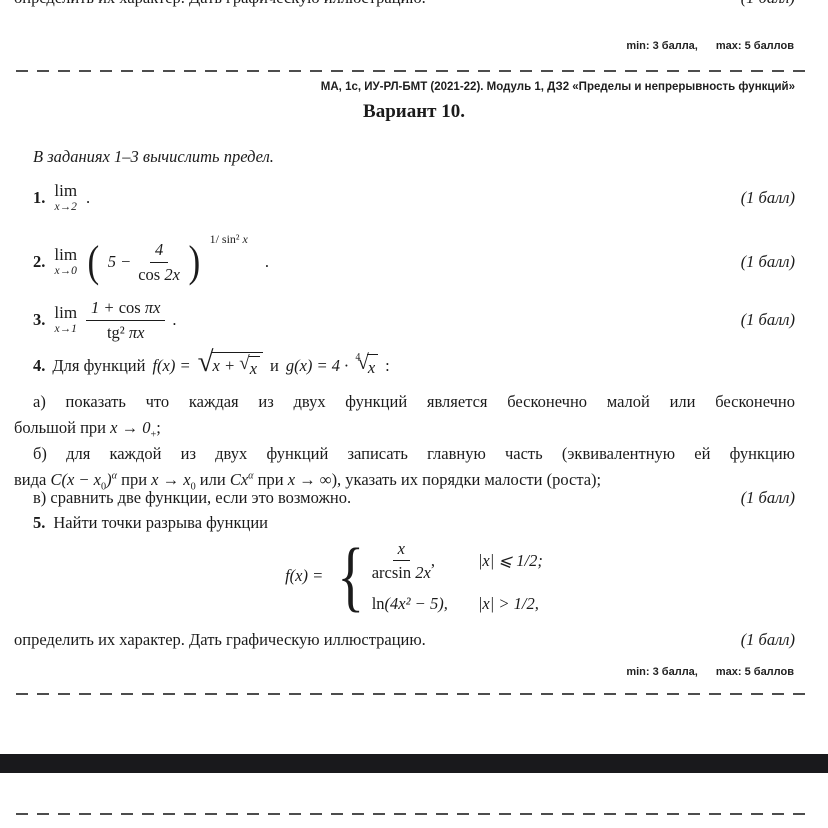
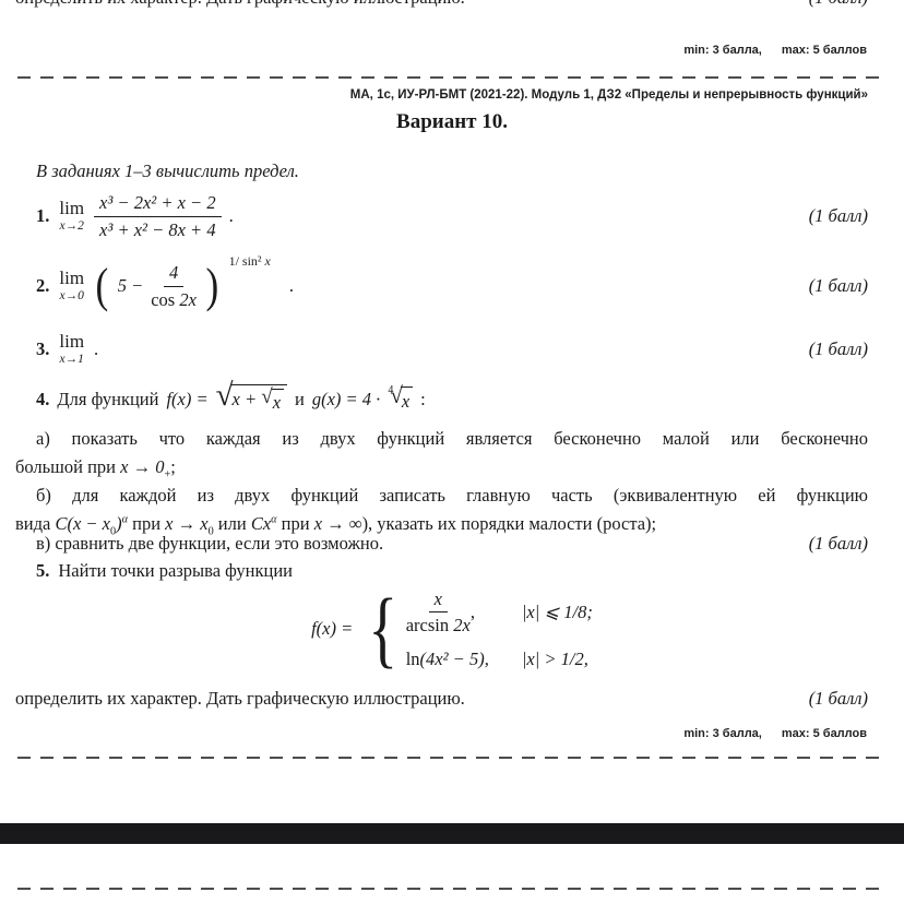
  min: 3 балла,
  max: 5 баллов
  МА, 1с, ИУ-РЛ-БМТ (2021-22). Модуль 1, ДЗ2 «Пределы и непрерывность функций»
  Вариант 10.
  В заданиях 1–3 вычислить предел.
  1.
  lim
  x→2
+ x³ − 2x² + x − 2
+ x³ + x² − 8x + 4
  .
  (1 балл)
  2.
  lim
  x→0
  (
  5 −
  4
  cos 2x
  )
  1/ sin² x
  .
  (1 балл)
  3.
  lim
  x→1
- 1 + cos πx
- tg² πx
  .
  (1 балл)
  4.
  Для функций
  f(x) =
  √
  x +
  √
  x
  и
  g(x) = 4 ·
  4
  √
  x
  :
  а) показать что каждая из двух функций является бесконечно малой или бесконечно
  большой при x → 0+;
  б) для каждой из двух функций записать главную часть (эквивалентную ей функцию
  вида C(x − x0)α при x → x0 или Cxα при x → ∞), указать их порядки малости (роста);
  в) сравнить две функции, если это возможно.
  (1 балл)
  5.
  Найти точки разрыва функции
  f(x) =
  {
  x
  arcsin 2x
  ,
- |x| ⩽ 1/2;
+ |x| ⩽ 1/8;
  ln
  (4x² − 5),
  |x| > 1/2,
  определить их характер. Дать графическую иллюстрацию.
  (1 балл)
  min: 3 балла,
  max: 5 баллов
